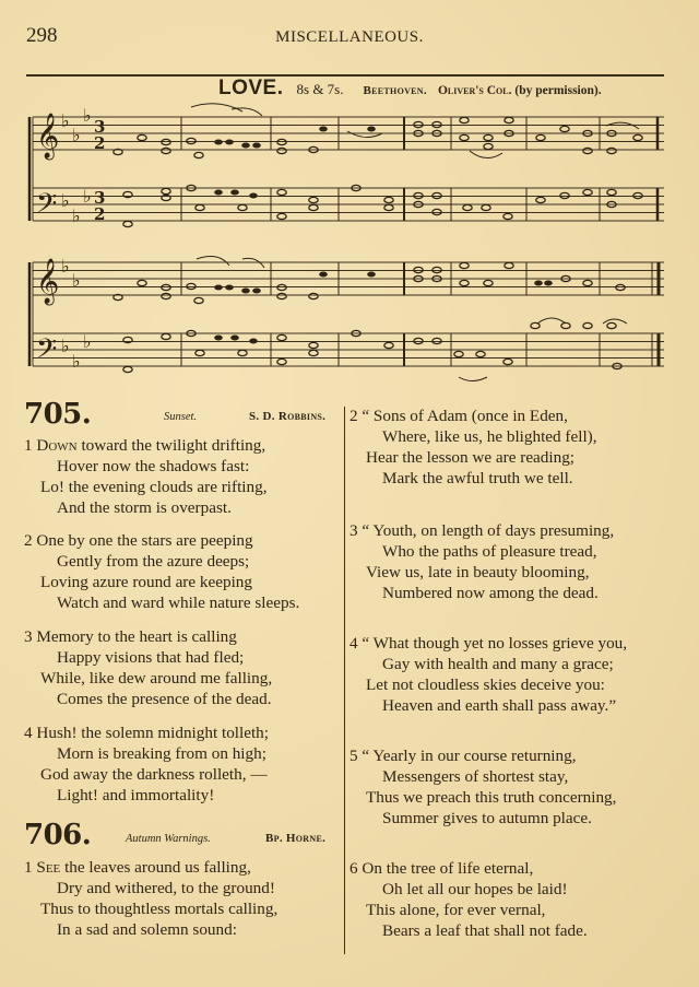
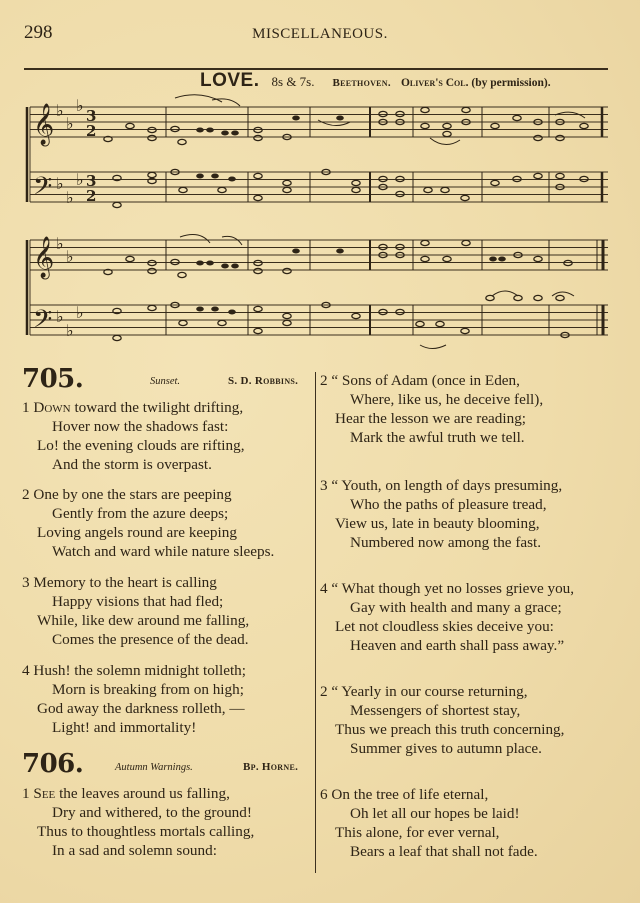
  298
  MISCELLANEOUS.
  LOVE. 8s & 7s. Beethoven. Oliver's Col. (by permission).
  𝄞
  𝄢
  𝄞
  𝄢
  ♭
  ♭
  ♭
  ♭
  ♭
  ♭
  ♭
  ♭
  ♭
  ♭
  ♭
  3
  2
  3
  2
  705.
  Sunset.
  S. D. Robbins.
  1 Down toward the twilight drifting,
  Hover now the shadows fast:
  Lo! the evening clouds are rifting,
  And the storm is overpast.
  2 One by one the stars are peeping
  Gently from the azure deeps;
- Loving azure round are keeping
+ Loving angels round are keeping
  Watch and ward while nature sleeps.
  3 Memory to the heart is calling
  Happy visions that had fled;
  While, like dew around me falling,
  Comes the presence of the dead.
  4 Hush! the solemn midnight tolleth;
  Morn is breaking from on high;
  God away the darkness rolleth, —
  Light! and immortality!
  706.
  Autumn Warnings.
  Bp. Horne.
  1 See the leaves around us falling,
  Dry and withered, to the ground!
  Thus to thoughtless mortals calling,
  In a sad and solemn sound:
  2 “ Sons of Adam (once in Eden,
- Where, like us, he blighted fell),
+ Where, like us, he deceive fell),
  Hear the lesson we are reading;
  Mark the awful truth we tell.
  3 “ Youth, on length of days presuming,
  Who the paths of pleasure tread,
  View us, late in beauty blooming,
- Numbered now among the dead.
+ Numbered now among the fast.
  4 “ What though yet no losses grieve you,
  Gay with health and many a grace;
  Let not cloudless skies deceive you:
  Heaven and earth shall pass away.”
- 5 “ Yearly in our course returning,
+ 2 “ Yearly in our course returning,
  Messengers of shortest stay,
  Thus we preach this truth concerning,
  Summer gives to autumn place.
  6 On the tree of life eternal,
  Oh let all our hopes be laid!
  This alone, for ever vernal,
  Bears a leaf that shall not fade.
